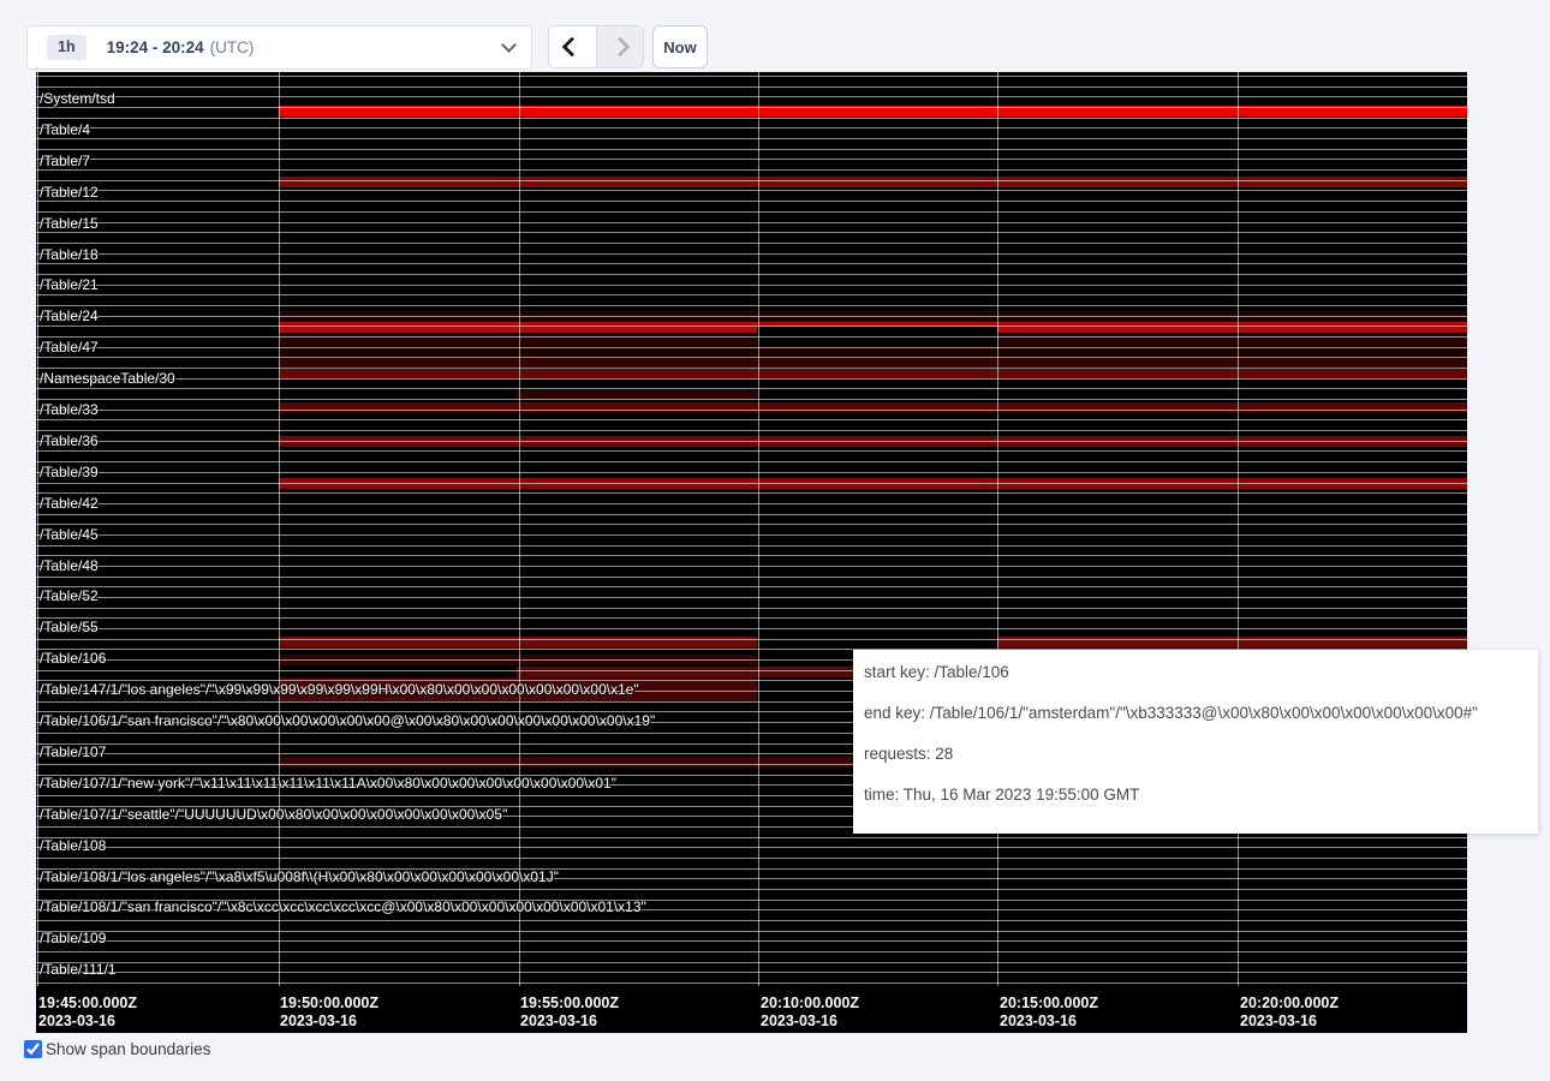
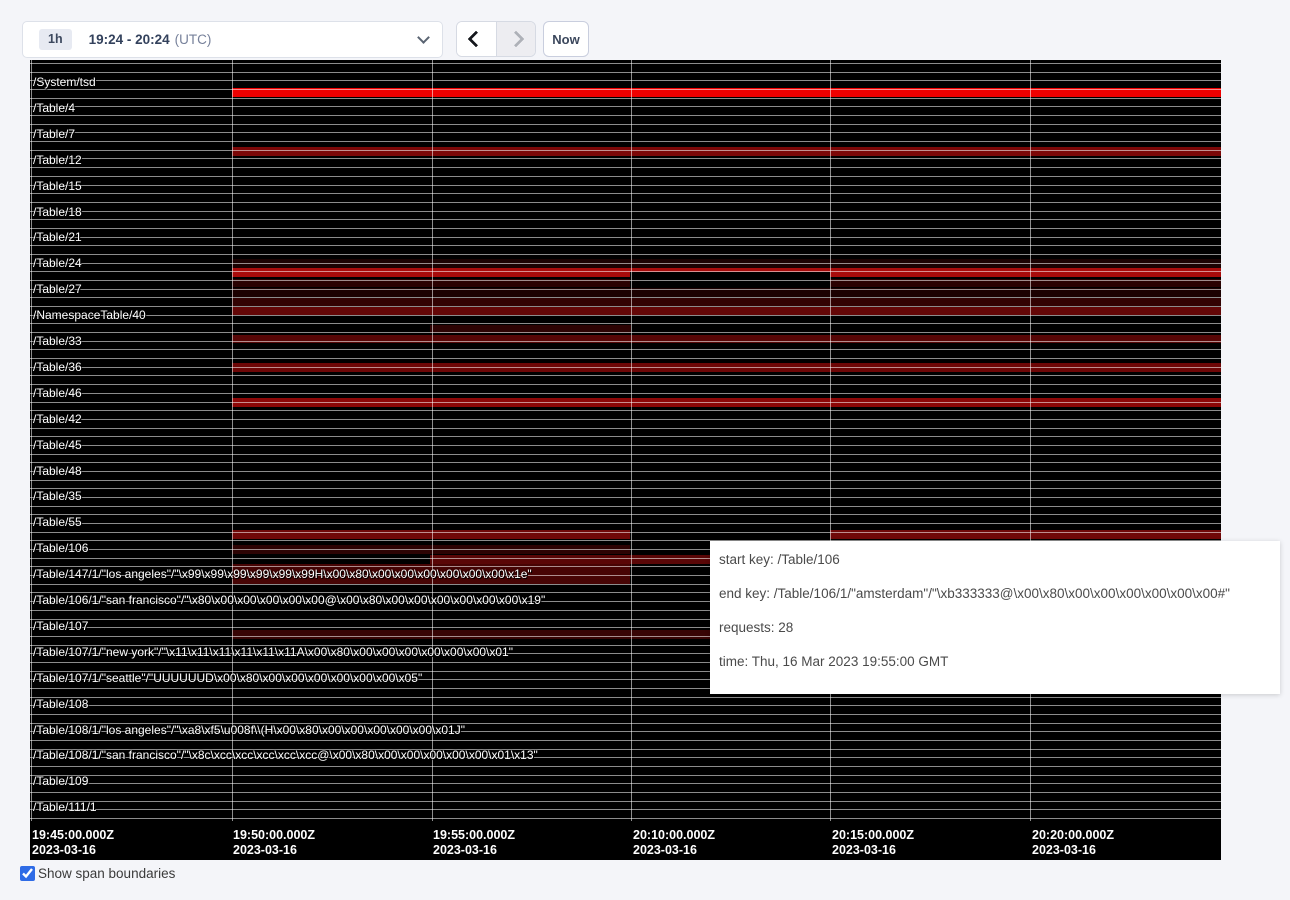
  1h
  19:24 - 20:24
  (UTC)
  Now
  /System/tsd
  /Table/4
  /Table/7
  /Table/12
  /Table/15
  /Table/18
  /Table/21
  /Table/24
- /Table/47
+ /Table/27
- /NamespaceTable/30
+ /NamespaceTable/40
  /Table/33
  /Table/36
- /Table/39
+ /Table/46
  /Table/42
  /Table/45
  /Table/48
- /Table/52
+ /Table/35
  /Table/55
  /Table/106
  /Table/147/1/"los angeles"/"\x99\x99\x99\x99\x99\x99H\x00\x80\x00\x00\x00\x00\x00\x00\x1e"
  /Table/106/1/"san francisco"/"\x80\x00\x00\x00\x00\x00@\x00\x80\x00\x00\x00\x00\x00\x00\x19"
  /Table/107
  /Table/107/1/"new york"/"\x11\x11\x11\x11\x11\x11A\x00\x80\x00\x00\x00\x00\x00\x00\x01"
  /Table/107/1/"seattle"/"UUUUUUD\x00\x80\x00\x00\x00\x00\x00\x00\x05"
  /Table/108
  /Table/108/1/"los angeles"/"\xa8\xf5\u008f\\(H\x00\x80\x00\x00\x00\x00\x00\x01J"
  /Table/108/1/"san francisco"/"\x8c\xcc\xcc\xcc\xcc\xcc@\x00\x80\x00\x00\x00\x00\x00\x01\x13"
  /Table/109
  /Table/111/1
  19:45:00.000Z
  2023-03-16
  19:50:00.000Z
  2023-03-16
  19:55:00.000Z
  2023-03-16
  20:10:00.000Z
  2023-03-16
  20:15:00.000Z
  2023-03-16
  20:20:00.000Z
  2023-03-16
  start key: /Table/106
  end key: /Table/106/1/"amsterdam"/"\xb333333@\x00\x80\x00\x00\x00\x00\x00\x00#"
  requests: 28
  time: Thu, 16 Mar 2023 19:55:00 GMT
  Show span boundaries
